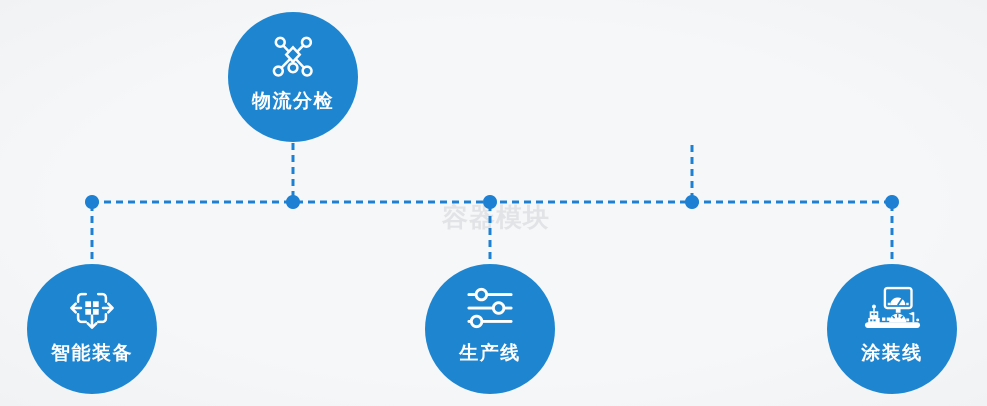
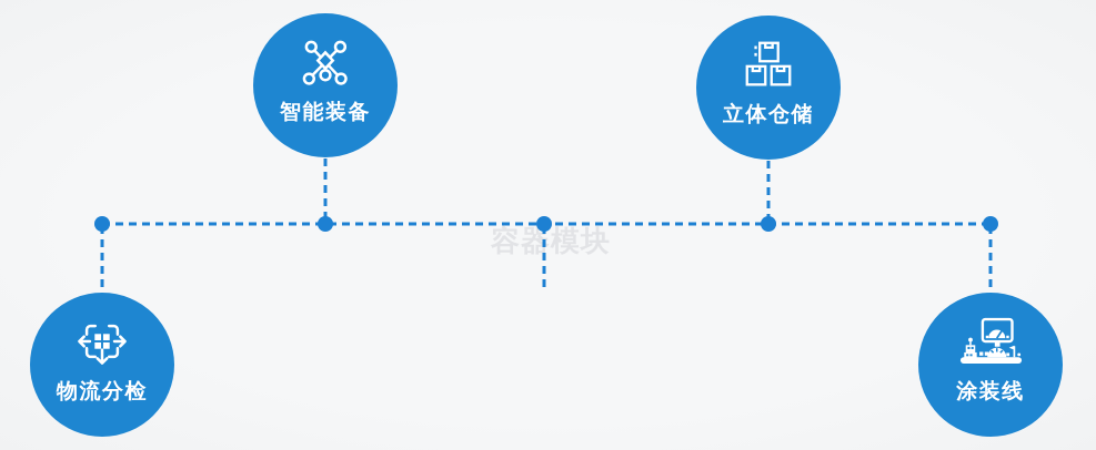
  容器模块
- 物流分检
+ 智能装备
+ 立体仓储
- 智能装备
+ 物流分检
- 生产线
  涂装线
